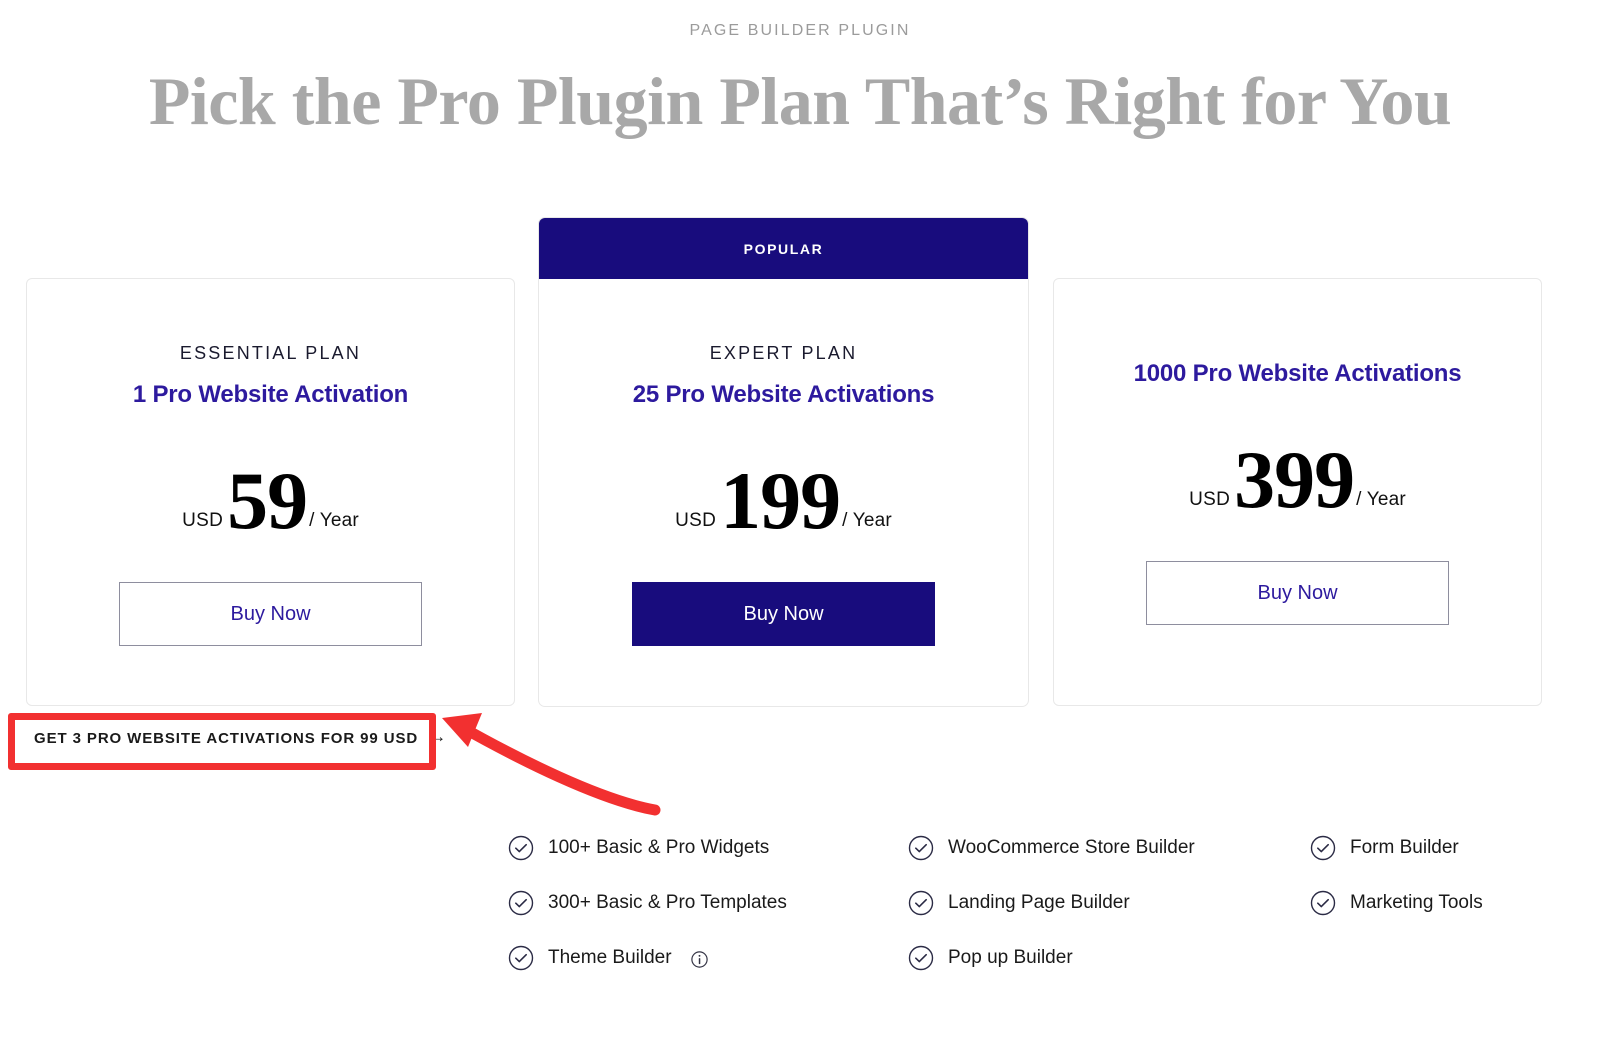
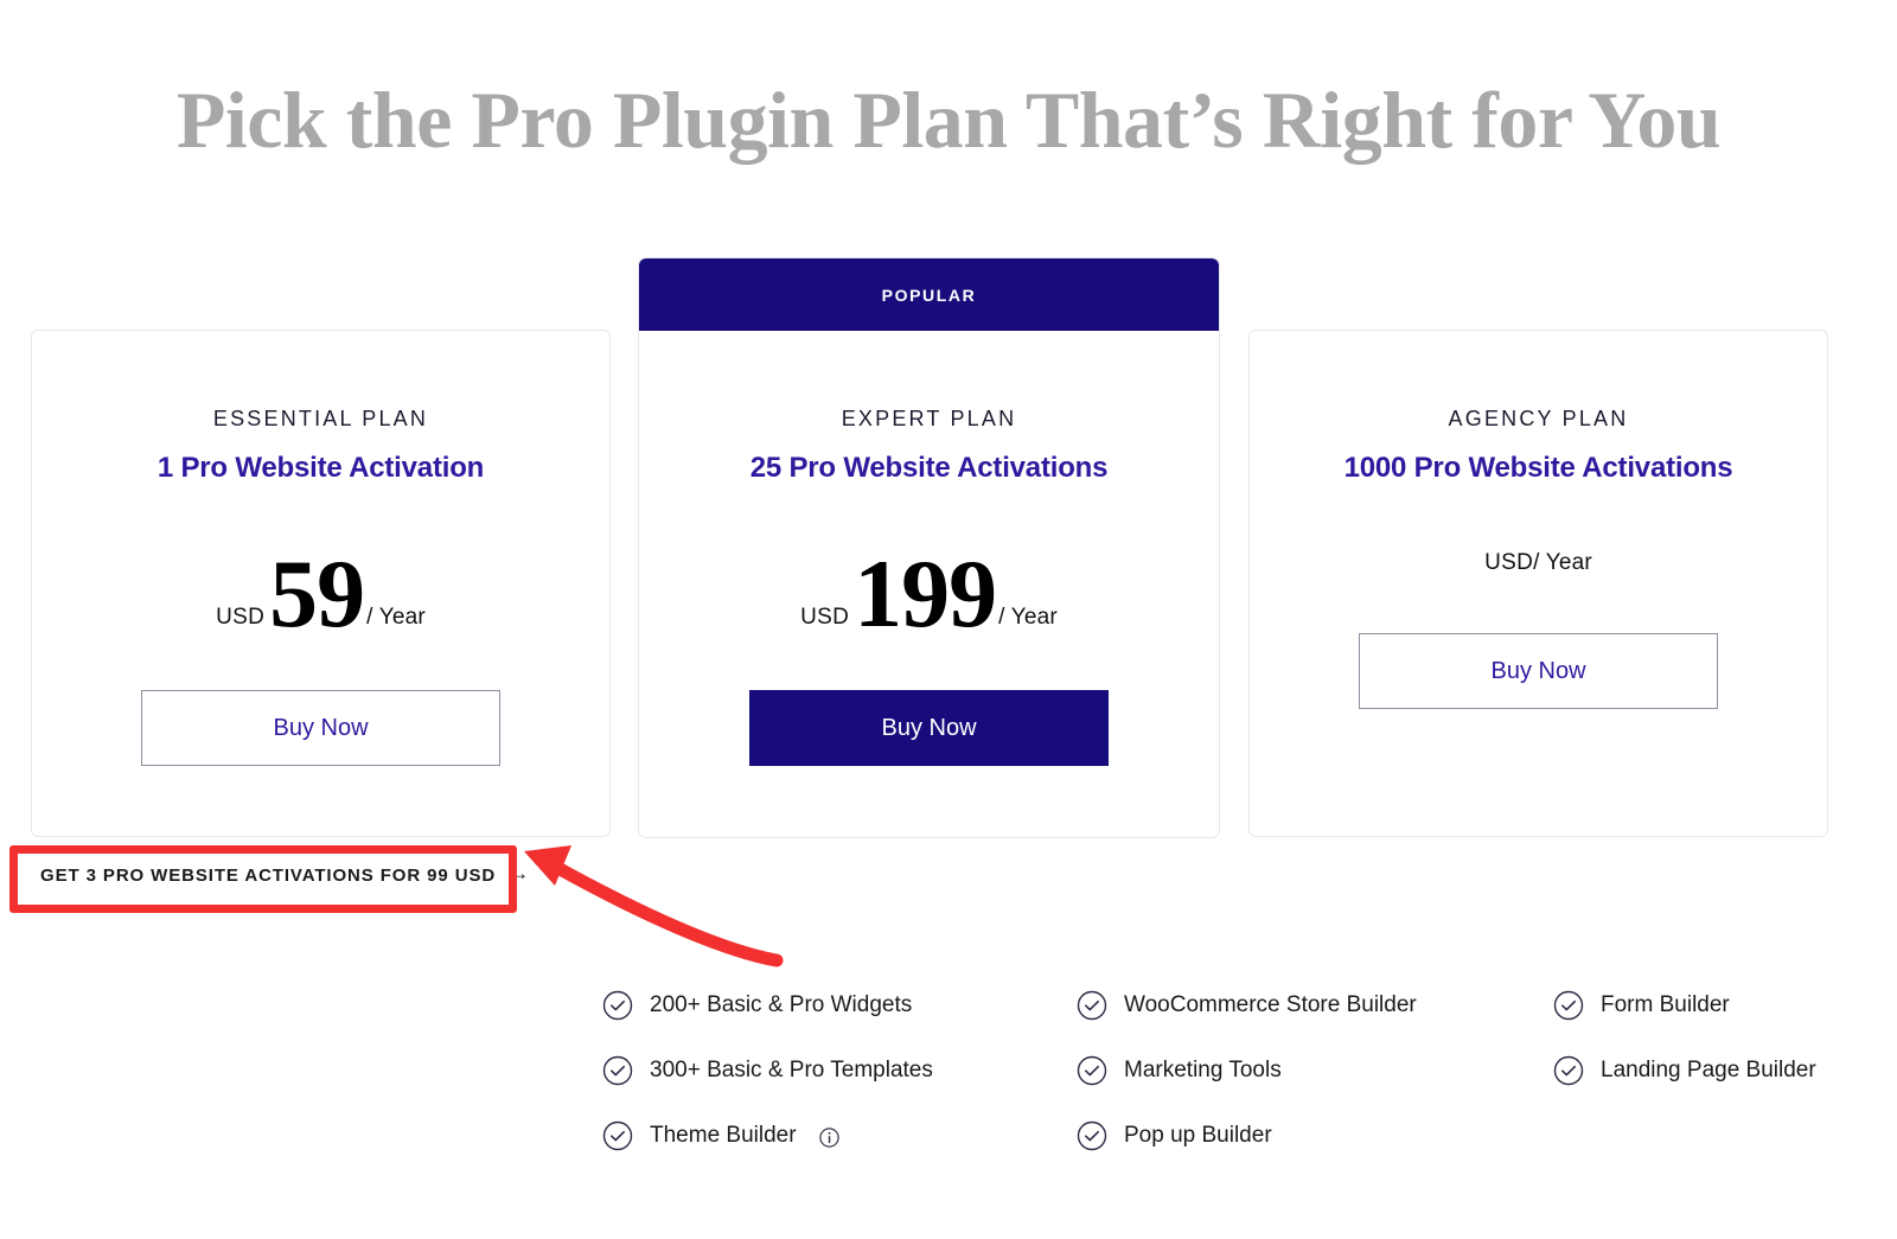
- PAGE BUILDER PLUGIN
  Pick the Pro Plugin Plan That’s Right for You
  ESSENTIAL PLAN
  1 Pro Website Activation
  USD
  59
  / Year
  Buy Now
  POPULAR
  EXPERT PLAN
  25 Pro Website Activations
  USD
  199
  / Year
  Buy Now
+ AGENCY PLAN
  1000 Pro Website Activations
  USD
- 399
  / Year
  Buy Now
  GET 3 PRO WEBSITE ACTIVATIONS FOR 99 USD
  →
- 100+ Basic & Pro Widgets
+ 200+ Basic & Pro Widgets
  300+ Basic & Pro Templates
  Theme Builder
  WooCommerce Store Builder
- Landing Page Builder
+ Marketing Tools
  Pop up Builder
  Form Builder
- Marketing Tools
+ Landing Page Builder
